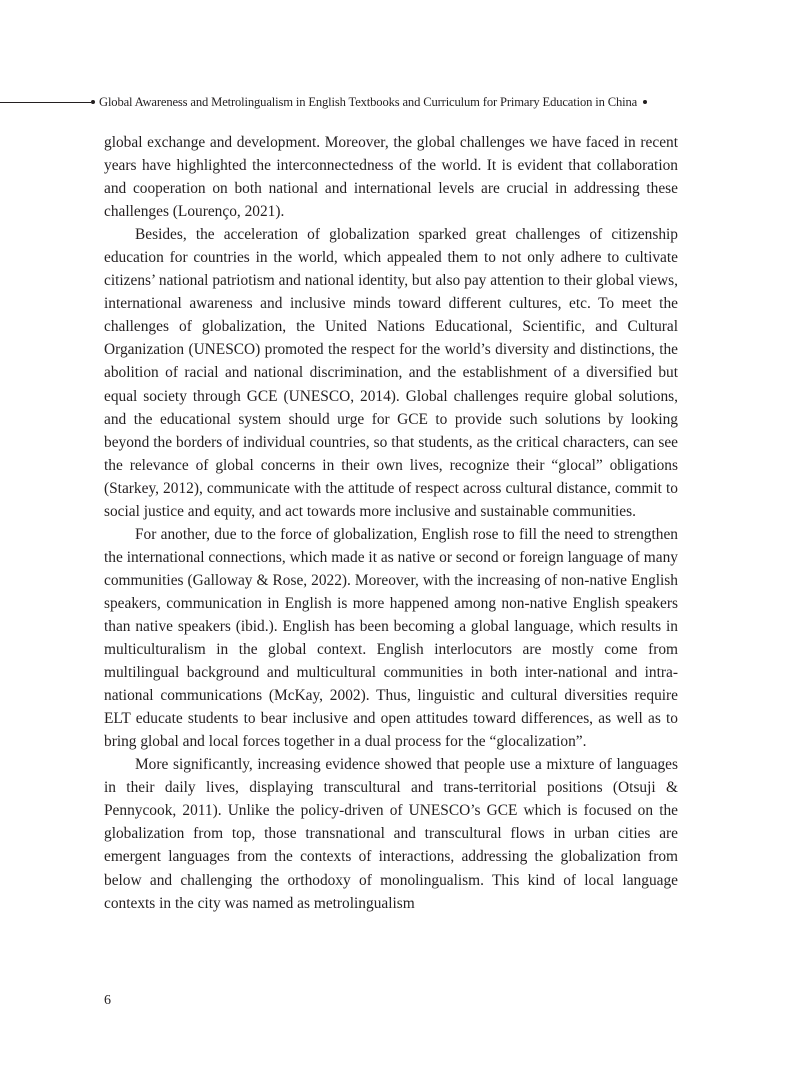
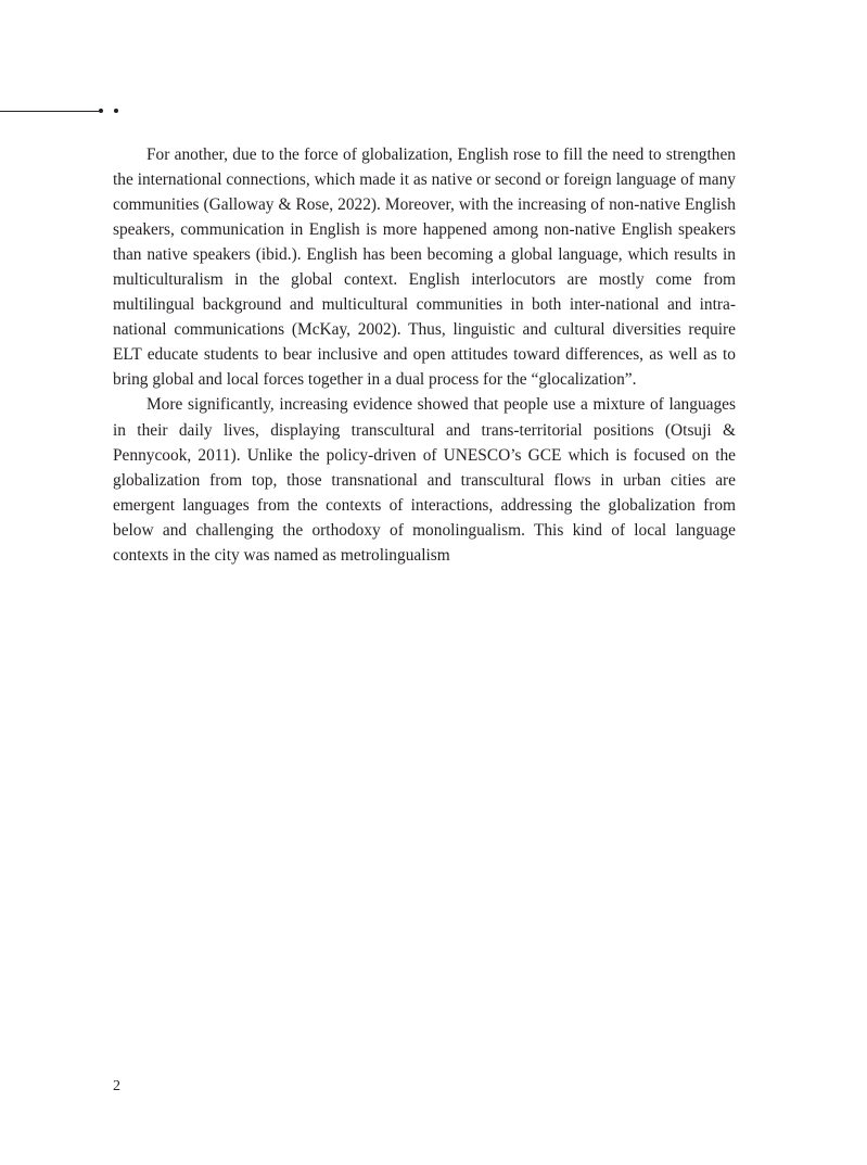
- Global Awareness and Metrolingualism in English Textbooks and Curriculum for Primary Education in China
- global exchange and development. Moreover, the global challenges we have faced in recent years have highlighted the interconnectedness of the world. It is evident that collaboration and cooperation on both national and international levels are crucial in addressing these challenges (Lourenço, 2021).
- Besides, the acceleration of globalization sparked great challenges of citizenship education for countries in the world, which appealed them to not only adhere to cultivate citizens’ national patriotism and national identity, but also pay attention to their global views, international awareness and inclusive minds toward different cultures, etc. To meet the challenges of globalization, the United Nations Educational, Scientific, and Cultural Organization (UNESCO) promoted the respect for the world’s diversity and distinctions, the abolition of racial and national discrimination, and the establishment of a diversified but equal society through GCE (UNESCO, 2014). Global challenges require global solutions, and the educational system should urge for GCE to provide such solutions by looking beyond the borders of individual countries, so that students, as the critical characters, can see the relevance of global concerns in their own lives, recognize their “glocal” obligations (Starkey, 2012), communicate with the attitude of respect across cultural distance, commit to social justice and equity, and act towards more inclusive and sustainable communities.
  For another, due to the force of globalization, English rose to fill the need to strengthen the international connections, which made it as native or second or foreign language of many communities (Galloway & Rose, 2022). Moreover, with the increasing of non-native English speakers, communication in English is more happened among non-native English speakers than native speakers (ibid.). English has been becoming a global language, which results in multiculturalism in the global context. English interlocutors are mostly come from multilingual background and multicultural communities in both inter-national and intra-national communications (McKay, 2002). Thus, linguistic and cultural diversities require ELT educate students to bear inclusive and open attitudes toward differences, as well as to bring global and local forces together in a dual process for the “glocalization”.
  More significantly, increasing evidence showed that people use a mixture of languages in their daily lives, displaying transcultural and trans-territorial positions (Otsuji & Pennycook, 2011). Unlike the policy-driven of UNESCO’s GCE which is focused on the globalization from top, those transnational and transcultural flows in urban cities are emergent languages from the contexts of interactions, addressing the globalization from below and challenging the orthodoxy of monolingualism. This kind of local language contexts in the city was named as metrolingualism
- 6
+ 2
